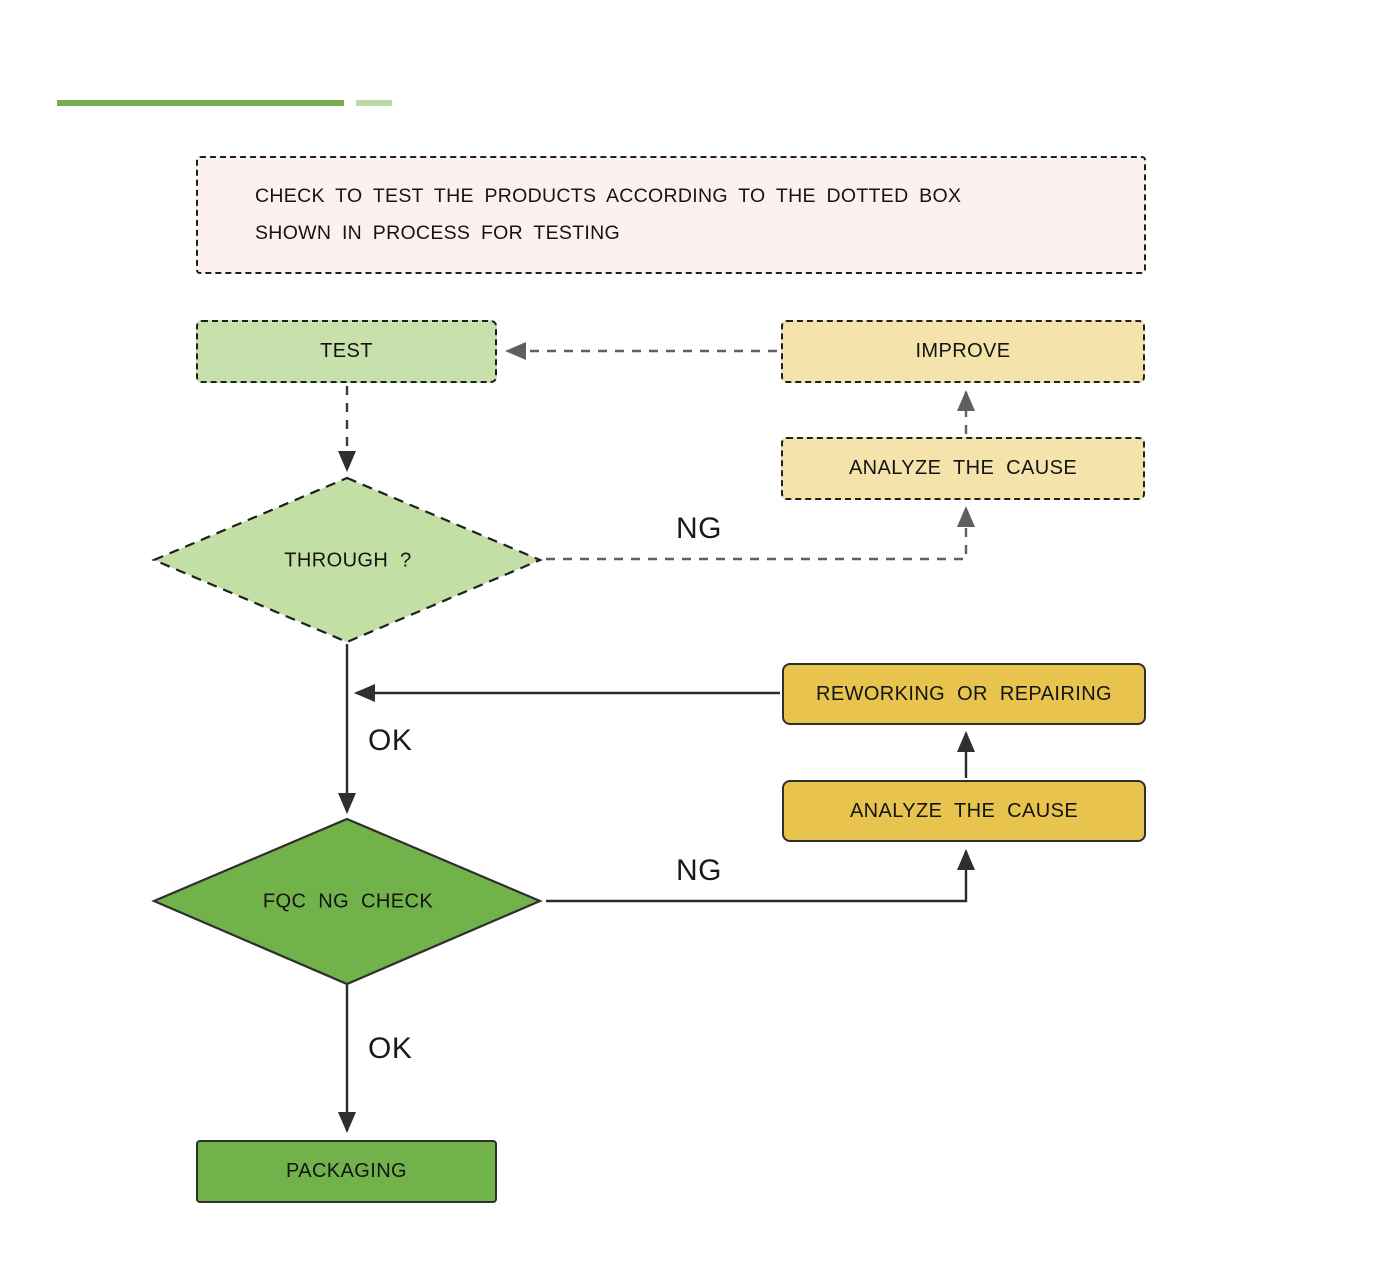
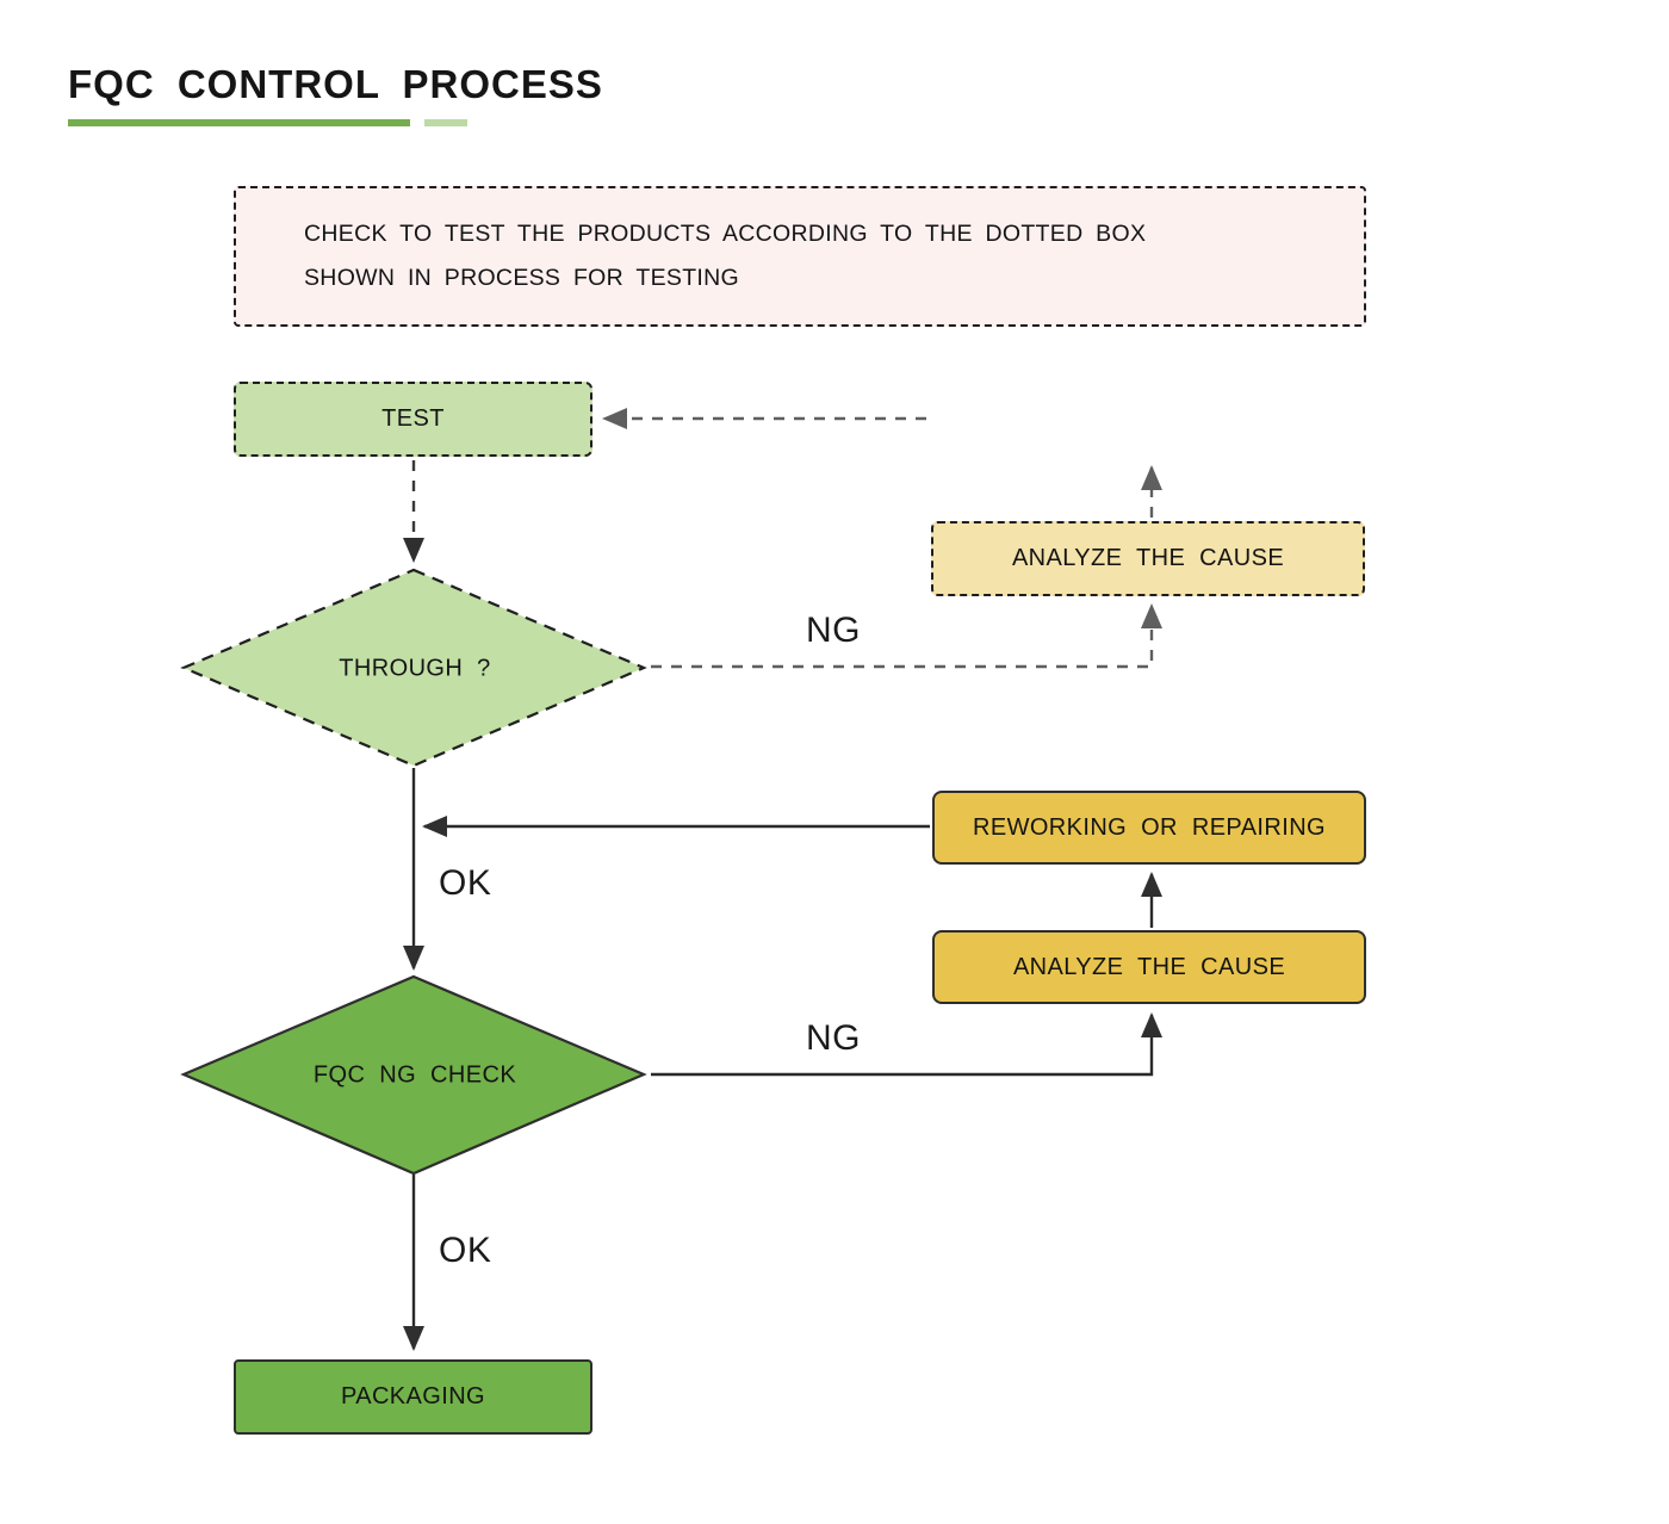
+ FQC CONTROL PROCESS
  CHECK TO TEST THE PRODUCTS ACCORDING TO THE DOTTED BOX SHOWN IN PROCESS FOR TESTING
  TEST
- IMPROVE
  ANALYZE THE CAUSE
  REWORKING OR REPAIRING
  ANALYZE THE CAUSE
  PACKAGING
  THROUGH ?
  FQC NG CHECK
  NG
  OK
  NG
  OK
